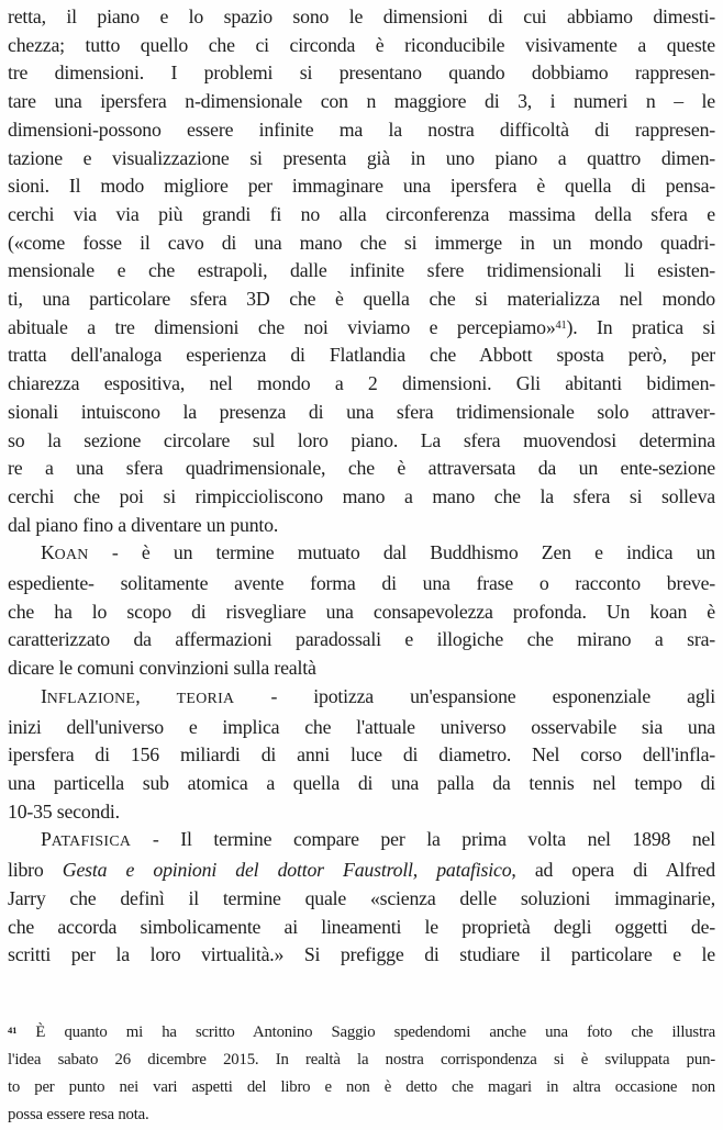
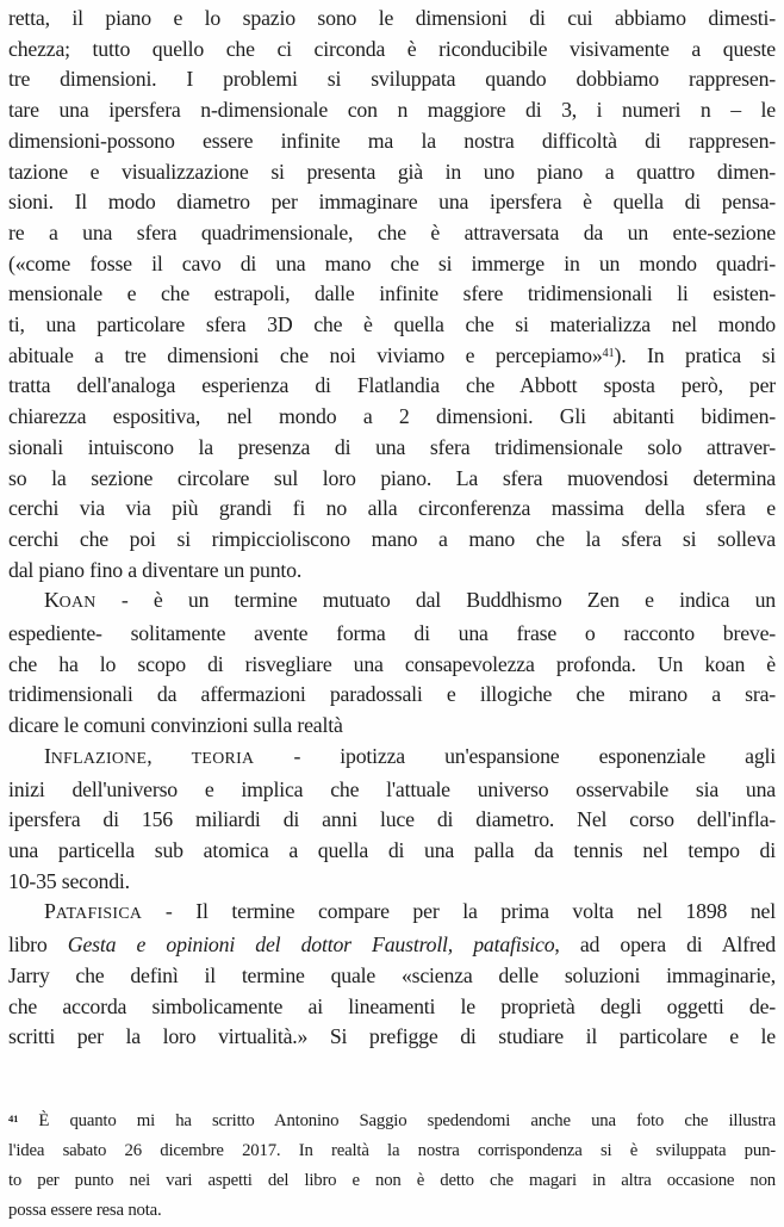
  retta, il piano e lo spazio sono le dimensioni di cui abbiamo dimesti-
  chezza; tutto quello che ci circonda è riconducibile visivamente a queste
- tre dimensioni. I problemi si presentano quando dobbiamo rappresen-
+ tre dimensioni. I problemi si sviluppata quando dobbiamo rappresen-
  tare una ipersfera n-dimensionale con n maggiore di 3, i numeri n – le
  dimensioni-possono essere infinite ma la nostra difficoltà di rappresen-
  tazione e visualizzazione si presenta già in uno piano a quattro dimen-
- sioni. Il modo migliore per immaginare una ipersfera è quella di pensa-
+ sioni. Il modo diametro per immaginare una ipersfera è quella di pensa-
- cerchi via via più grandi fi no alla circonferenza massima della sfera e
+ re a una sfera quadrimensionale, che è attraversata da un ente-sezione
  («come fosse il cavo di una mano che si immerge in un mondo quadri-
  mensionale e che estrapoli, dalle infinite sfere tridimensionali li esisten-
  ti, una particolare sfera 3D che è quella che si materializza nel mondo
  abituale a tre dimensioni che noi viviamo e percepiamo»41). In pratica si
  tratta dell'analoga esperienza di Flatlandia che Abbott sposta però, per
  chiarezza espositiva, nel mondo a 2 dimensioni. Gli abitanti bidimen-
  sionali intuiscono la presenza di una sfera tridimensionale solo attraver-
  so la sezione circolare sul loro piano. La sfera muovendosi determina
- re a una sfera quadrimensionale, che è attraversata da un ente-sezione
+ cerchi via via più grandi fi no alla circonferenza massima della sfera e
  cerchi che poi si rimpiccioliscono mano a mano che la sfera si solleva
  dal piano fino a diventare un punto.
  KOAN - è un termine mutuato dal Buddhismo Zen e indica un
  espediente- solitamente avente forma di una frase o racconto breve-
  che ha lo scopo di risvegliare una consapevolezza profonda. Un koan è
- caratterizzato da affermazioni paradossali e illogiche che mirano a sra-
+ tridimensionali da affermazioni paradossali e illogiche che mirano a sra-
  dicare le comuni convinzioni sulla realtà
  INFLAZIONE, TEORIA - ipotizza un'espansione esponenziale agli
  inizi dell'universo e implica che l'attuale universo osservabile sia una
  ipersfera di 156 miliardi di anni luce di diametro. Nel corso dell'infla-
  una particella sub atomica a quella di una palla da tennis nel tempo di
  10-35 secondi.
  PATAFISICA - Il termine compare per la prima volta nel 1898 nel
  libro Gesta e opinioni del dottor Faustroll, patafisico, ad opera di Alfred
  Jarry che definì il termine quale «scienza delle soluzioni immaginarie,
  che accorda simbolicamente ai lineamenti le proprietà degli oggetti de-
  scritti per la loro virtualità.» Si prefigge di studiare il particolare e le
  41 È quanto mi ha scritto Antonino Saggio spedendomi anche una foto che illustra
- l'idea sabato 26 dicembre 2015. In realtà la nostra corrispondenza si è sviluppata pun-
+ l'idea sabato 26 dicembre 2017. In realtà la nostra corrispondenza si è sviluppata pun-
  to per punto nei vari aspetti del libro e non è detto che magari in altra occasione non
  possa essere resa nota.
